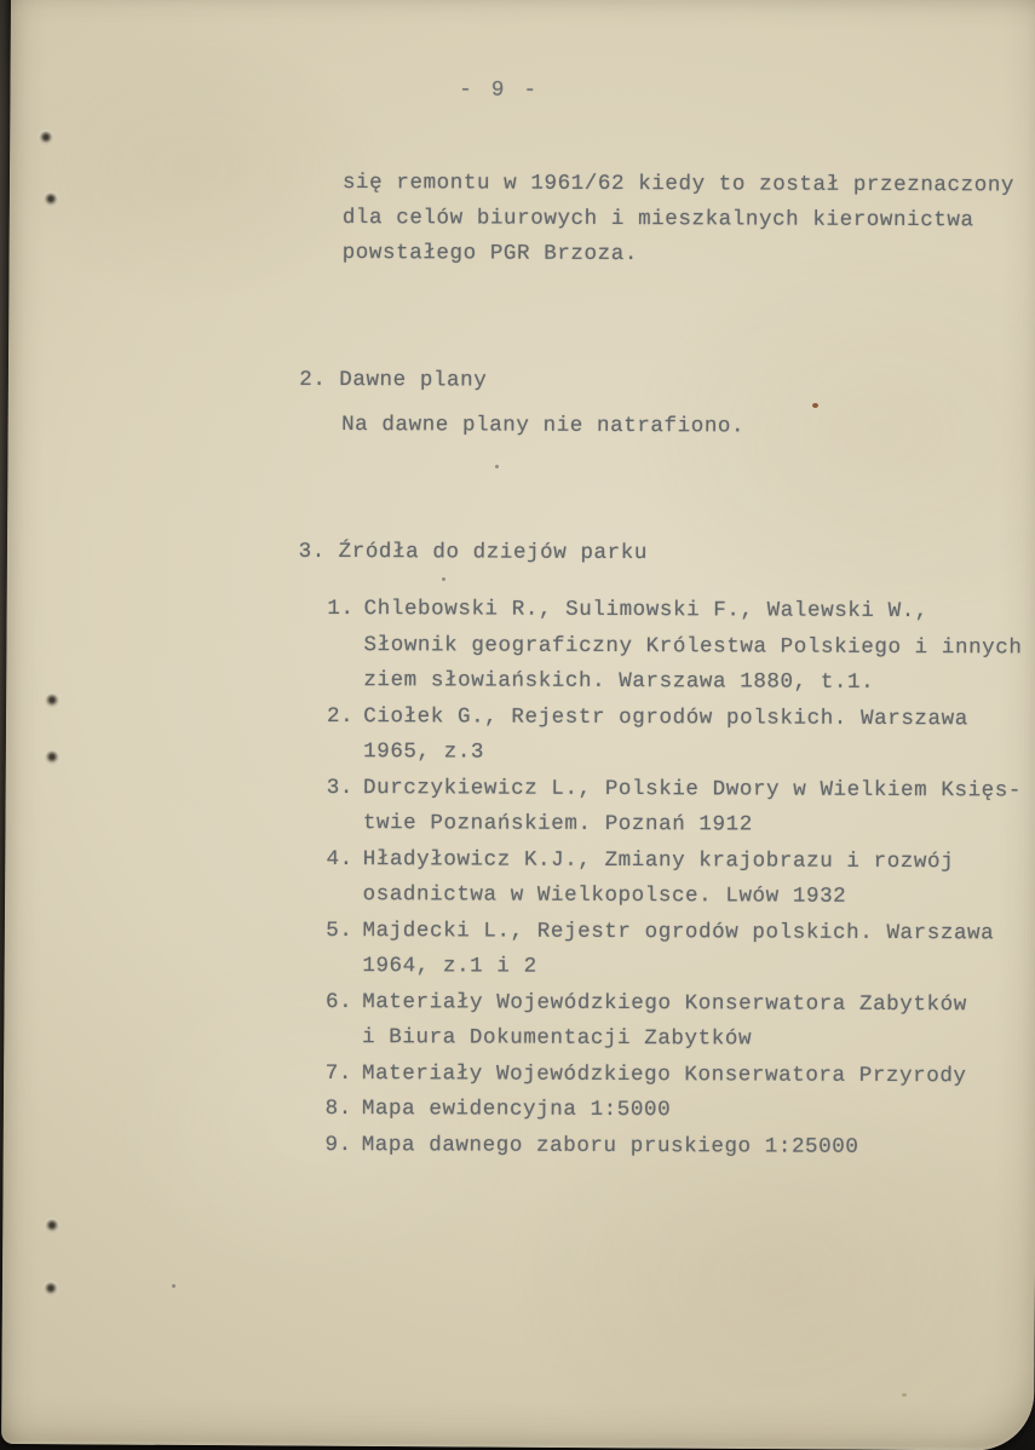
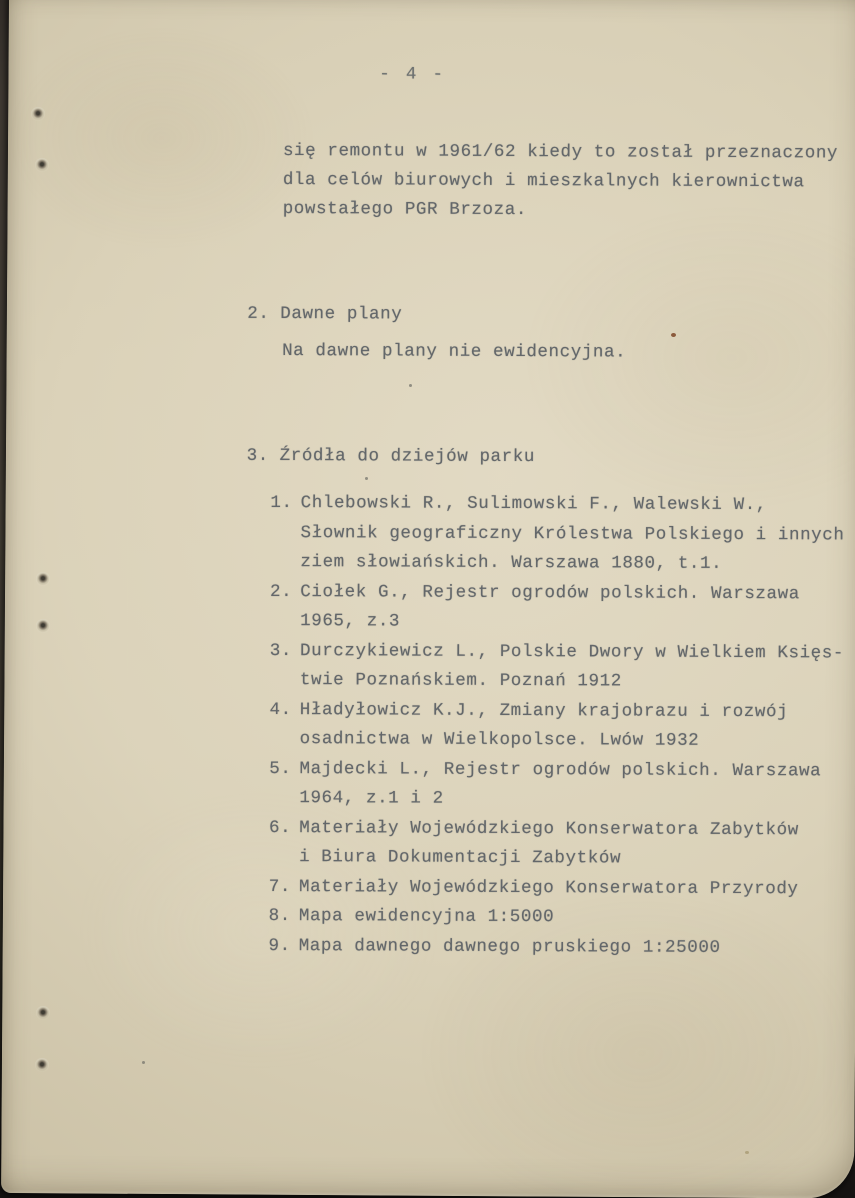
- - 9 -
+ - 4 -
  się remontu w 1961/62 kiedy to został przeznaczony
  dla celów biurowych i mieszkalnych kierownictwa
  powstałego PGR Brzoza.
  2.
  Dawne plany
- Na dawne plany nie natrafiono.
+ Na dawne plany nie ewidencyjna.
  3.
  Źródła do dziejów parku
  1.
  Chlebowski R., Sulimowski F., Walewski W.,
  Słownik geograficzny Królestwa Polskiego i innych
  ziem słowiańskich. Warszawa 1880, t.1.
  2.
  Ciołek G., Rejestr ogrodów polskich. Warszawa
  1965, z.3
  3.
  Durczykiewicz L., Polskie Dwory w Wielkiem Księs-
  twie Poznańskiem. Poznań 1912
  4.
  Hładyłowicz K.J., Zmiany krajobrazu i rozwój
  osadnictwa w Wielkopolsce. Lwów 1932
  5.
  Majdecki L., Rejestr ogrodów polskich. Warszawa
  1964, z.1 i 2
  6.
  Materiały Wojewódzkiego Konserwatora Zabytków
  i Biura Dokumentacji Zabytków
  7.
  Materiały Wojewódzkiego Konserwatora Przyrody
  8.
  Mapa ewidencyjna 1:5000
  9.
- Mapa dawnego zaboru pruskiego 1:25000
+ Mapa dawnego dawnego pruskiego 1:25000
